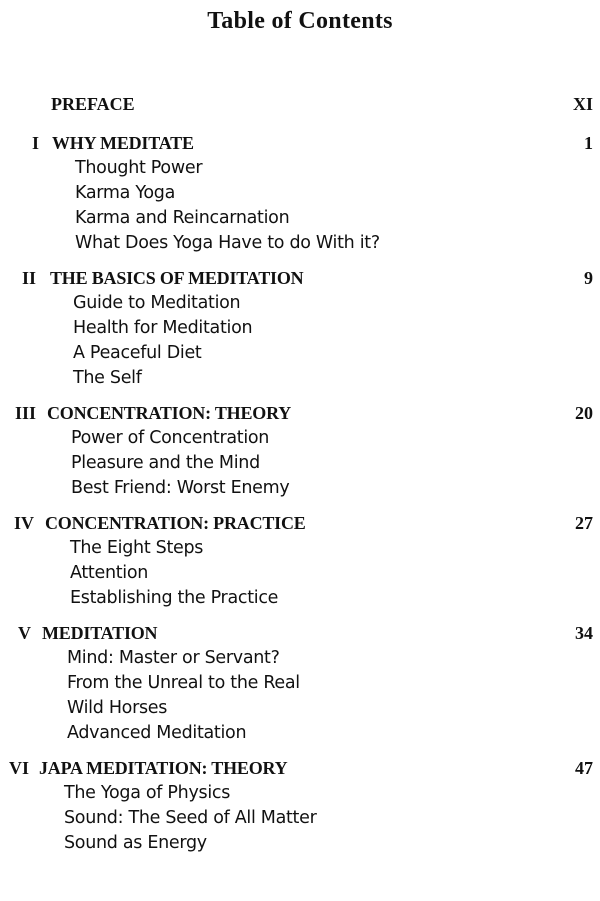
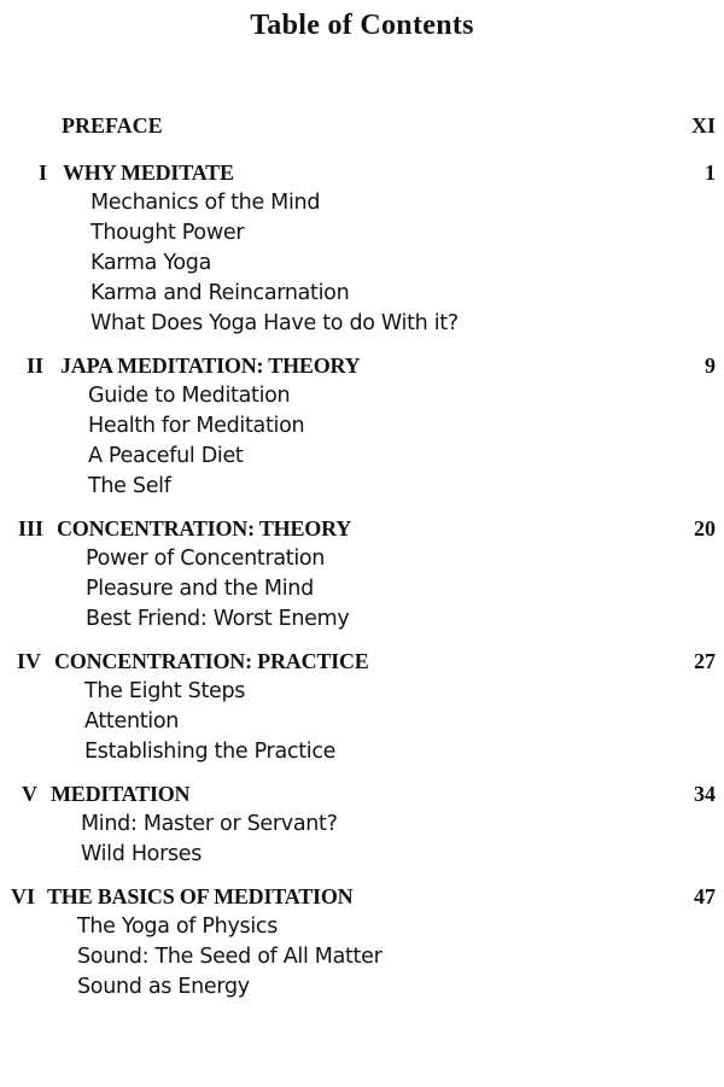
  Table of Contents
  PREFACE
  XI
  I
  WHY MEDITATE
  1
+ Mechanics of the Mind
  Thought Power
  Karma Yoga
  Karma and Reincarnation
  What Does Yoga Have to do With it?
  II
- THE BASICS OF MEDITATION
+ JAPA MEDITATION: THEORY
  9
  Guide to Meditation
  Health for Meditation
  A Peaceful Diet
  The Self
  III
  CONCENTRATION: THEORY
  20
  Power of Concentration
  Pleasure and the Mind
  Best Friend: Worst Enemy
  IV
  CONCENTRATION: PRACTICE
  27
  The Eight Steps
  Attention
  Establishing the Practice
  V
  MEDITATION
  34
  Mind: Master or Servant?
- From the Unreal to the Real
  Wild Horses
- Advanced Meditation
  VI
- JAPA MEDITATION: THEORY
+ THE BASICS OF MEDITATION
  47
  The Yoga of Physics
  Sound: The Seed of All Matter
  Sound as Energy
